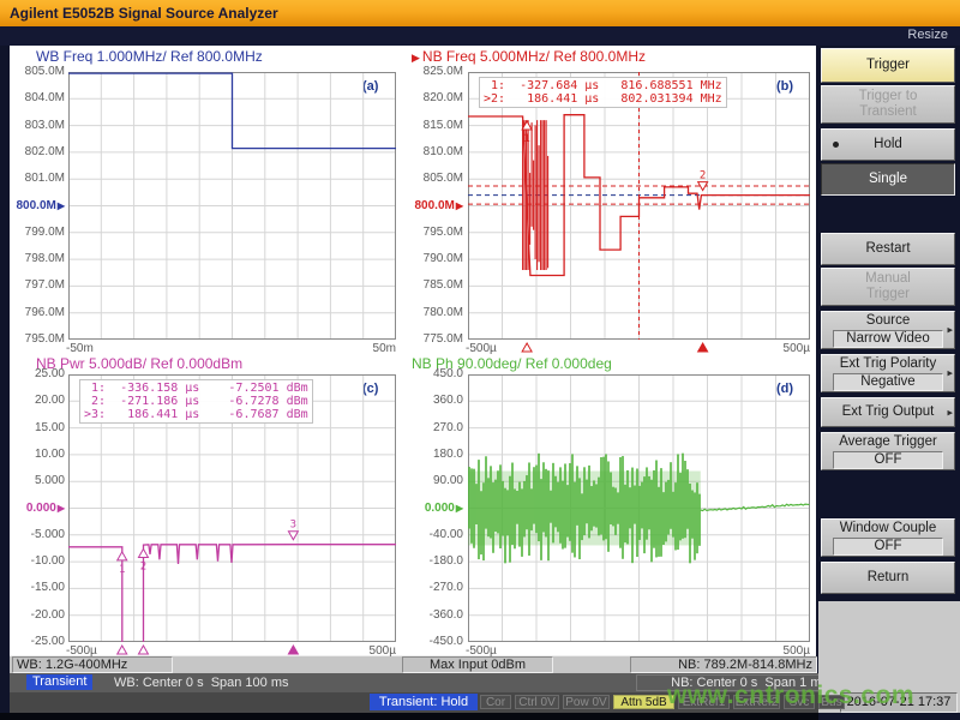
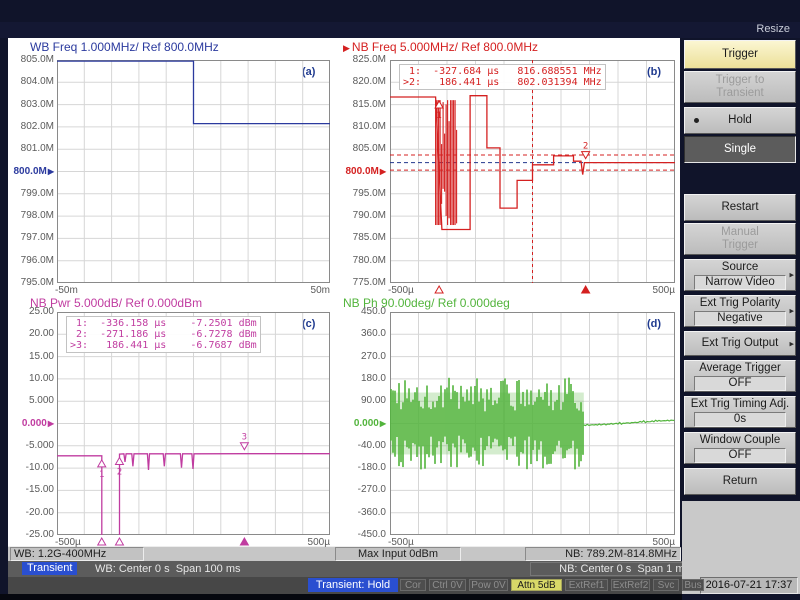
- Agilent E5052B Signal Source Analyzer
  Resize
  WB: 1.2G-400MHz
  Max Input 0dBm
  NB: 789.2M-814.8MHz
  Transient
  WB: Center 0 s Span 100 ms
  NB: Center 0 s Span 1 m
  Trigger
  Trigger to
  Transient
  Hold
  Single
  Restart
  Manual
  Trigger
  Source
  Narrow Video
  ▸
  Ext Trig Polarity
  Negative
  ▸
  Ext Trig Output
  ▸
  Average Trigger
  OFF
+ Ext Trig Timing Adj.
+ 0s
  Window Couple
  OFF
  Return
  WB Freq 1.000MHz/ Ref 800.0MHz
  805.0M
  804.0M
  803.0M
  802.0M
  801.0M
  800.0M▶
  799.0M
  798.0M
  797.0M
  796.0M
  795.0M
  -50m
  50m
  (a)
  ▶ NB Freq 5.000MHz/ Ref 800.0MHz
  825.0M
  820.0M
  815.0M
  810.0M
  805.0M
  800.0M▶
  795.0M
  790.0M
  785.0M
  780.0M
  775.0M
  -500µ
  500µ
  (b)
  1: -327.684 µs 816.688551 MHz
  >2: 186.441 µs 802.031394 MHz
  1
  2
  NB Pwr 5.000dB/ Ref 0.000dBm
  25.00
  20.00
  15.00
  10.00
  5.000
  0.000▶
  -5.000
  -10.00
  -15.00
  -20.00
  -25.00
  -500µ
  500µ
  (c)
  1: -336.158 µs -7.2501 dBm
  2: -271.186 µs -6.7278 dBm
  >3: 186.441 µs -6.7687 dBm
  1
  2
  3
  NB Ph 90.00deg/ Ref 0.000deg
  450.0
  360.0
  270.0
  180.0
  90.00
  0.000▶
  -40.00
  -180.0
  -270.0
  -360.0
  -450.0
  -500µ
  500µ
  (d)
  2016-07-21 17:37
  Transient: Hold
  Cor
  Ctrl 0V
  Pow 0V
  Attn 5dB
  ExtRef1
  ExtRef2
  Svc
  Bus
- www.cntronics.com
